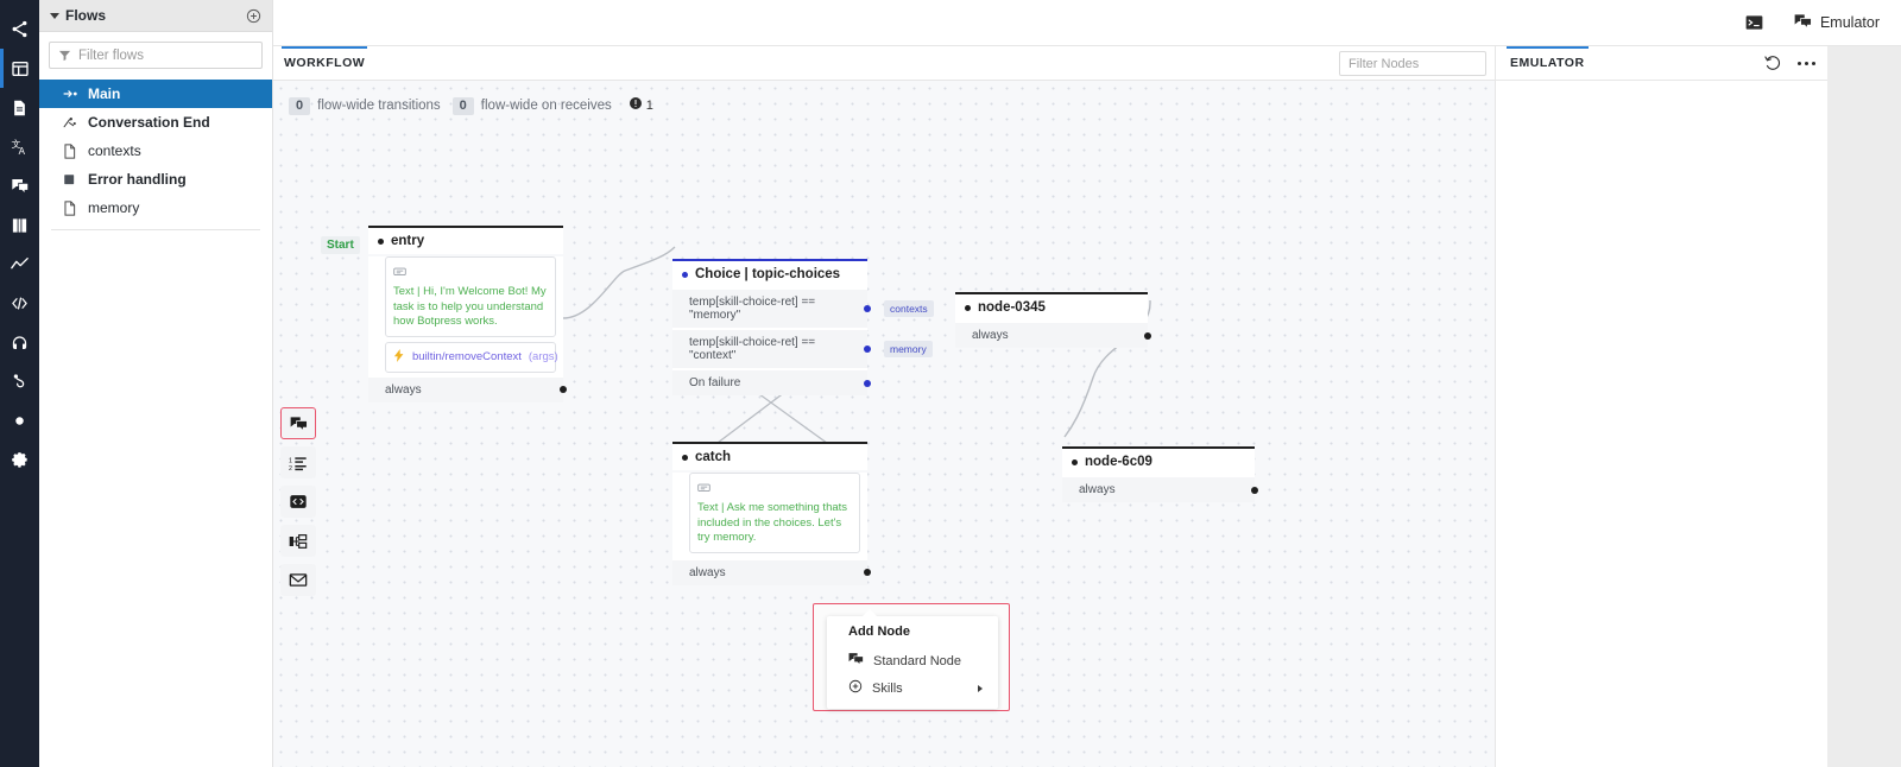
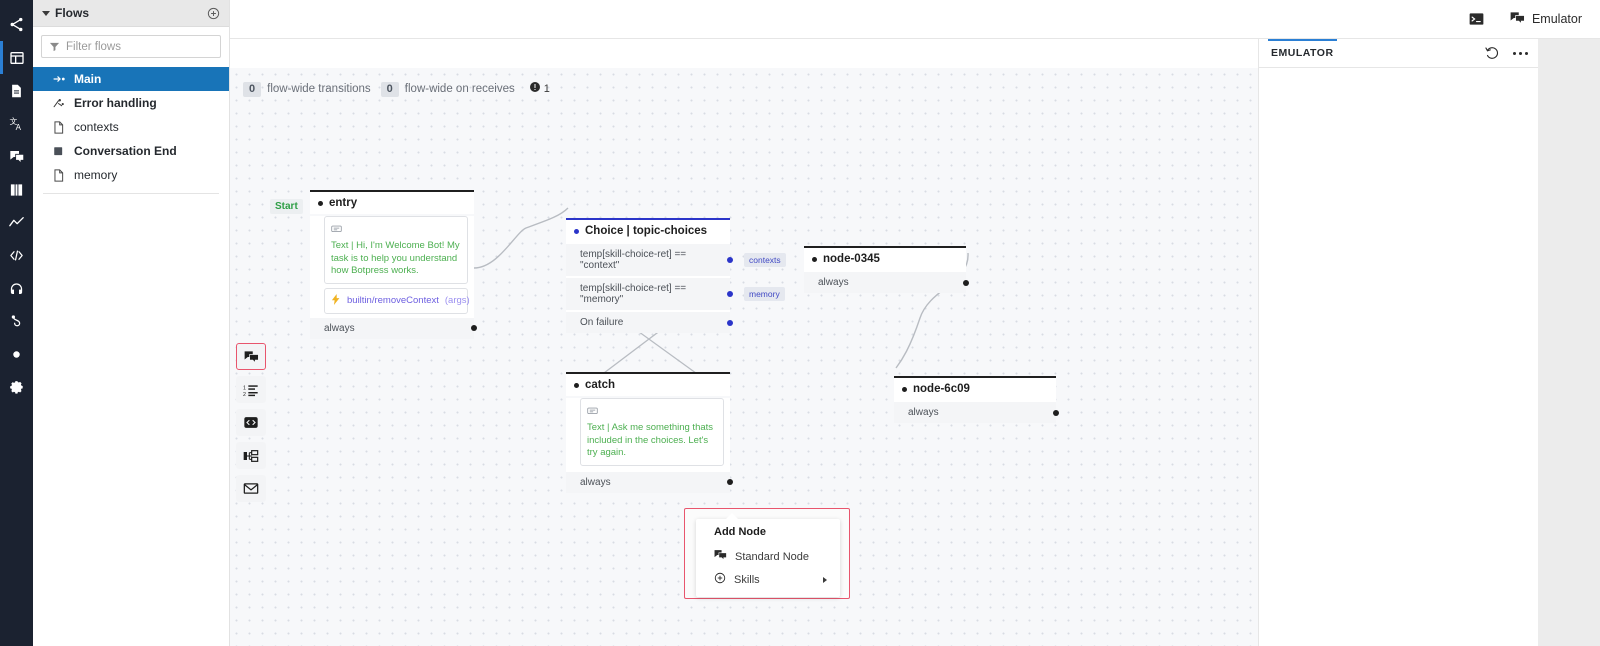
  文
  A
  Flows
  Filter flows
  Main
- Conversation End
+ Error handling
  contexts
- Error handling
+ Conversation End
  memory
  Emulator
- WORKFLOW
- Filter Nodes
  0
  flow-wide transitions
  0
  flow-wide on receives
  1
  Start
  entry
  Text | Hi, I'm Welcome Bot! My task is to help you understand how Botpress works.
  builtin/removeContext
  (args)
  always
  Choice | topic-choices
- temp[skill-choice-ret] == "memory"
+ temp[skill-choice-ret] == "context"
  contexts
- temp[skill-choice-ret] == "context"
+ temp[skill-choice-ret] == "memory"
  memory
  On failure
  node-0345
  always
  catch
- Text | Ask me something thats included in the choices. Let's try memory.
+ Text | Ask me something thats included in the choices. Let's try again.
  always
  node-6c09
  always
  Add Node
  Standard Node
  Skills
  EMULATOR
